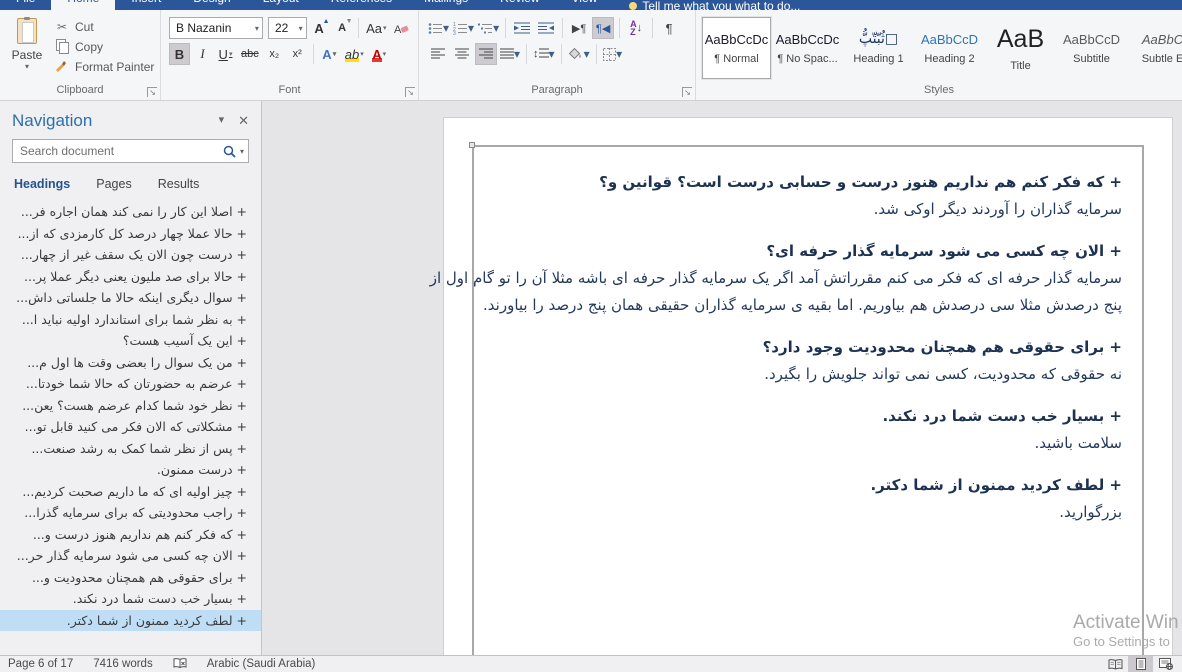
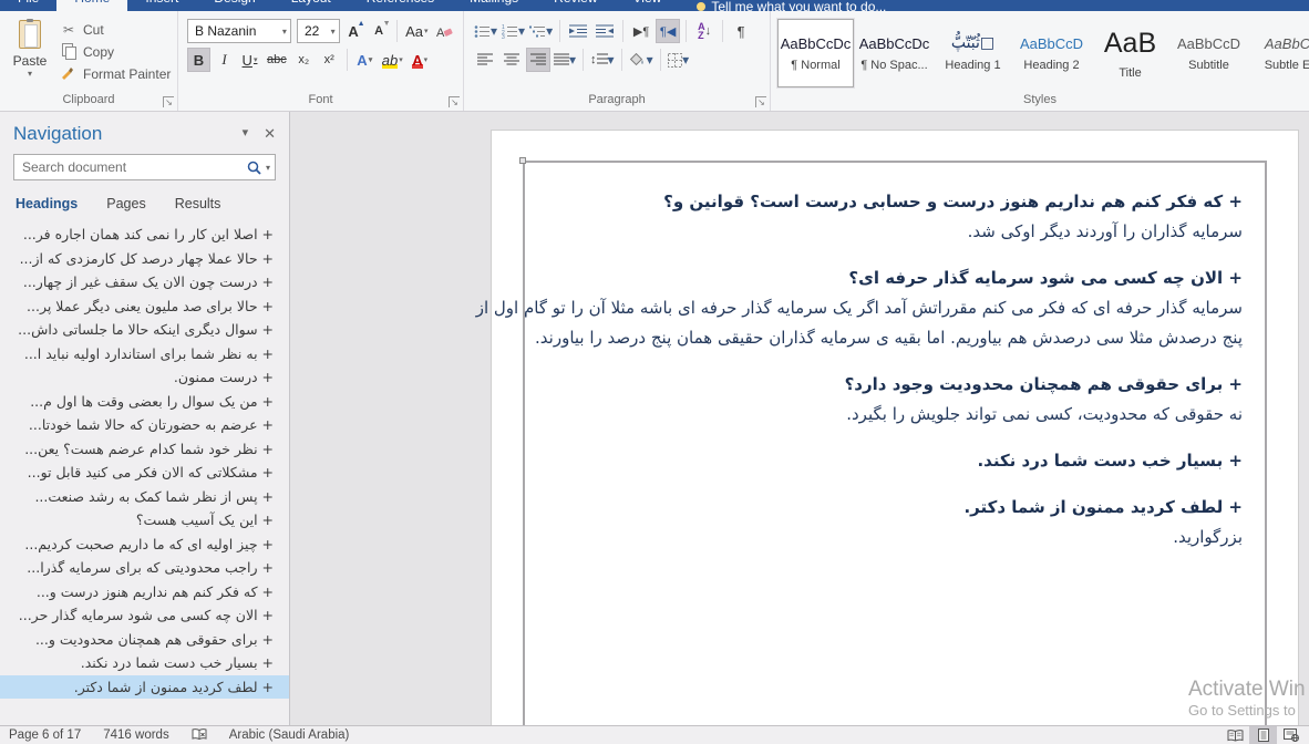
- Tell me what you what to do...
+ Tell me what you want to do...
  Paste
  ▾
  ✂
  Cut
  Copy
  Format Painter
  Clipboard
  ↘
  B Nazanin
  ▾
  22
  ▾
  A
  A
  Aa
  A
  B
  I
  U
  abc
  x₂
  x²
  A
  ab
  A
  Font
  ↘
  ▾
  ▾
  ▾
  ▶¶
  ¶◀
  A
  Z
  ↓
  ¶
  ▾
  ↕
  ▾
  ▾
  ▾
  Paragraph
  ↘
  AaBbCcDc
  ¶ Normal
  AaBbCcDc
  ¶ No Spac...
  ثُبّتّپُّ□
  Heading 1
  AaBbCcD
  Heading 2
  AaB
  Title
  AaBbCcD
  Subtitle
  AaBbC
  Subtle E
  Styles
  Navigation
  ▾
  ✕
  Search document
  ▾
  Headings
  Pages
  Results
  + اصلا این کار را نمی کند همان اجاره فر...
  + حالا عملا چهار درصد کل کارمزدی که از...
  + درست چون الان یک سقف غیر از چهار...
  + حالا برای صد ملیون یعنی دیگر عملا پر...
  + سوال دیگری اینکه حالا ما جلساتی داش...
  + به نظر شما برای استاندارد اولیه نباید ا...
- + این یک آسیب هست؟
+ + درست ممنون.
  + من یک سوال را بعضی وقت ها اول م...
  + عرضم به حضورتان که حالا شما خودتا...
  + نظر خود شما کدام عرضم هست؟ یعن...
  + مشکلاتی که الان فکر می کنید قابل تو...
  + پس از نظر شما کمک به رشد صنعت...
- + درست ممنون.
+ + این یک آسیب هست؟
  + چیز اولیه ای که ما داریم صحبت کردیم...
  + راجب محدودیتی که برای سرمایه گذرا...
  + که فکر کنم هم نداریم هنوز درست و...
  + الان چه کسی می شود سرمایه گذار حر...
  + برای حقوقی هم همچنان محدودیت و...
  + بسیار خب دست شما درد نکند.
  + لطف کردید ممنون از شما دکتر.
  + که فکر کنم هم نداریم هنوز درست و حسابی درست است؟ قوانین و؟
  سرمایه گذاران را آوردند دیگر اوکی شد.
  + الان چه کسی می شود سرمایه گذار حرفه ای؟
  سرمایه گذار حرفه ای که فکر می کنم مقرراتش آمد اگر یک سرمایه گذار حرفه ای باشه مثلا آن را تو گام اول از
  پنج درصدش مثلا سی درصدش هم بیاوریم. اما بقیه ی سرمایه گذاران حقیقی همان پنج درصد را بیاورند.
  + برای حقوقی هم همچنان محدودیت وجود دارد؟
  نه حقوقی که محدودیت، کسی نمی تواند جلویش را بگیرد.
  + بسیار خب دست شما درد نکند.
- سلامت باشید.
  + لطف کردید ممنون از شما دکتر.
  بزرگوارید.
  Activate Win
  Go to Settings to
  Page 6 of 17
  7416 words
  Arabic (Saudi Arabia)
